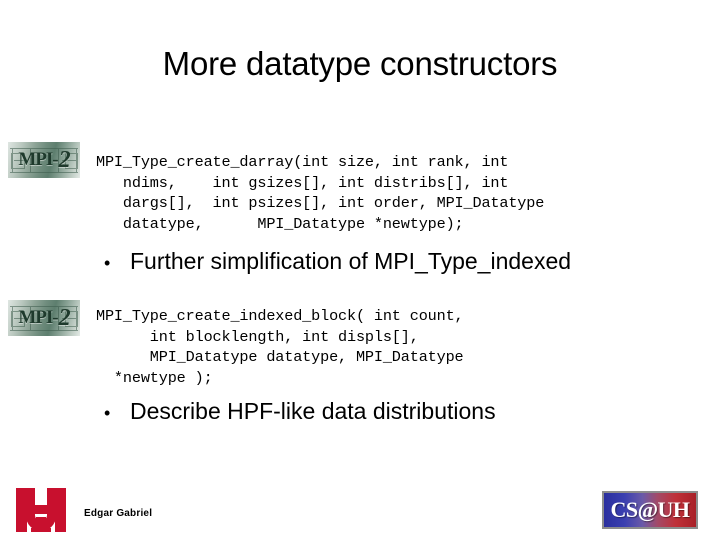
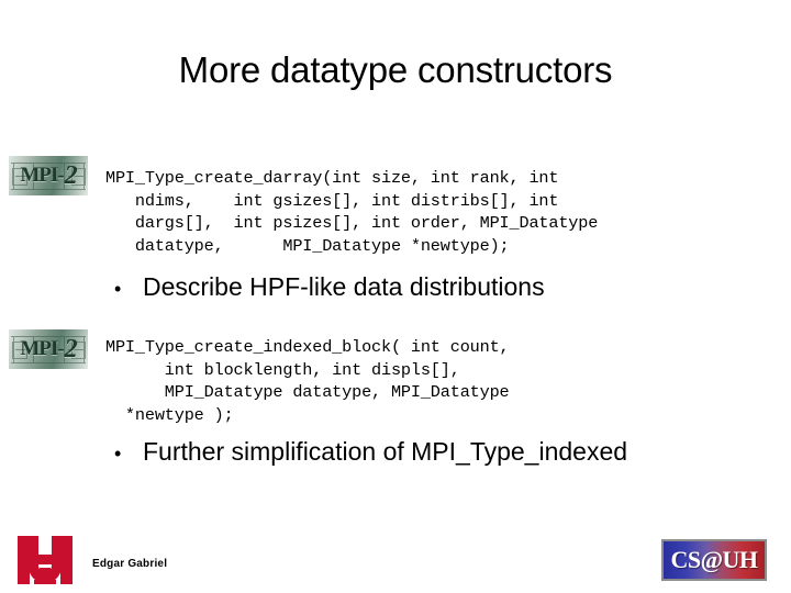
  More datatype constructors
  MPI-
  2
  MPI_Type_create_darray(int size, int rank, int
  ndims, int gsizes[], int distribs[], int
  dargs[], int psizes[], int order, MPI_Datatype
  datatype, MPI_Datatype *newtype);
  •
- Further simplification of MPI_Type_indexed
+ Describe HPF-like data distributions
  MPI-
  2
  MPI_Type_create_indexed_block( int count,
  int blocklength, int displs[],
  MPI_Datatype datatype, MPI_Datatype
  *newtype );
  •
- Describe HPF-like data distributions
+ Further simplification of MPI_Type_indexed
  Edgar Gabriel
  CS@UH
